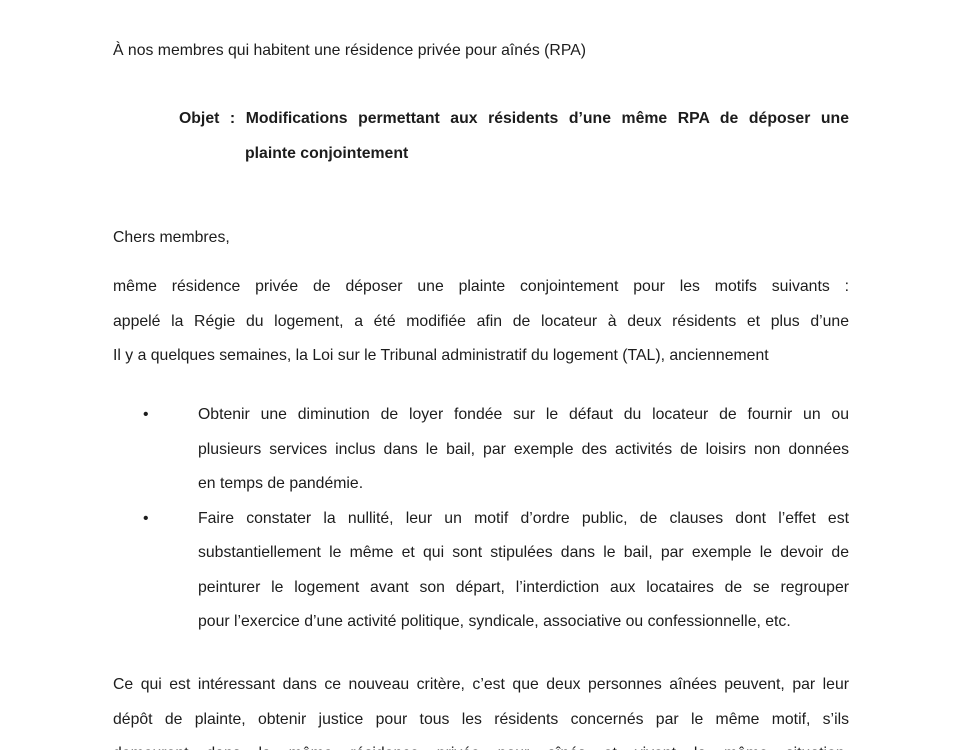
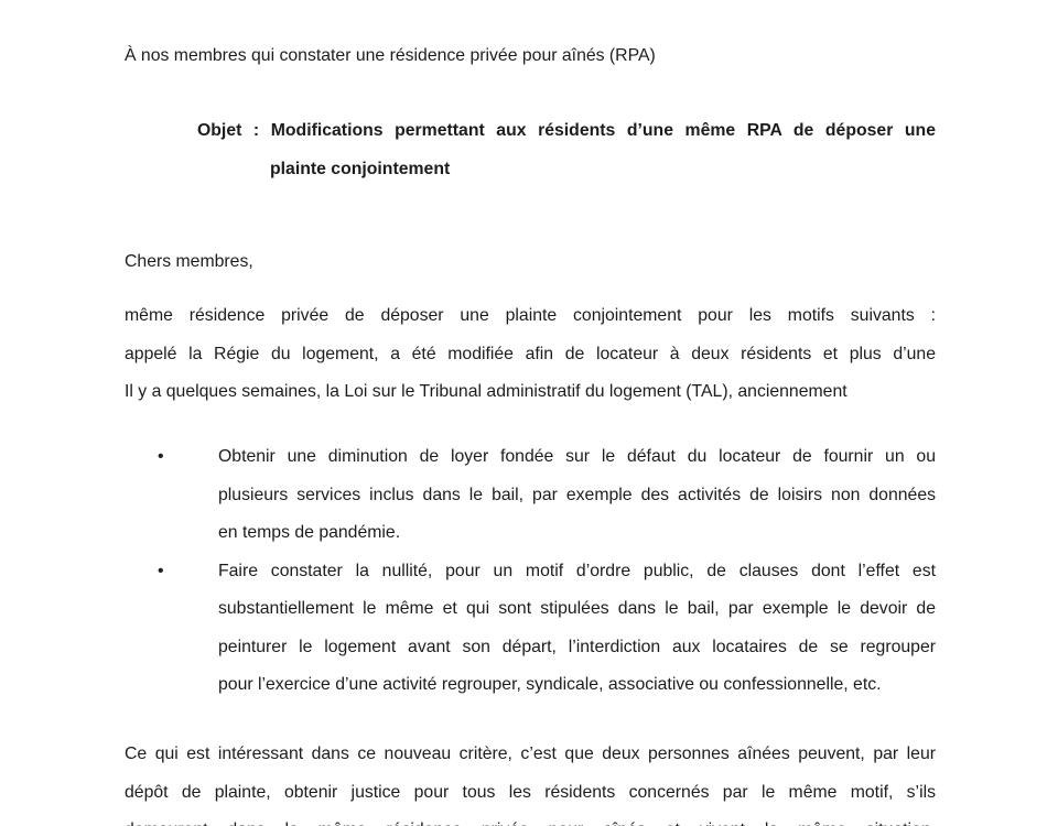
- À nos membres qui habitent une résidence privée pour aînés (RPA)
+ À nos membres qui constater une résidence privée pour aînés (RPA)
  Objet : Modifications permettant aux résidents d’une même RPA de déposer une
  plainte conjointement
  Chers membres,
  même résidence privée de déposer une plainte conjointement pour les motifs suivants :
  appelé la Régie du logement, a été modifiée afin de locateur à deux résidents et plus d’une
  Il y a quelques semaines, la Loi sur le Tribunal administratif du logement (TAL), anciennement
  •
  Obtenir une diminution de loyer fondée sur le défaut du locateur de fournir un ou
  plusieurs services inclus dans le bail, par exemple des activités de loisirs non données
  en temps de pandémie.
  •
- Faire constater la nullité, leur un motif d’ordre public, de clauses dont l’effet est
+ Faire constater la nullité, pour un motif d’ordre public, de clauses dont l’effet est
  substantiellement le même et qui sont stipulées dans le bail, par exemple le devoir de
  peinturer le logement avant son départ, l’interdiction aux locataires de se regrouper
- pour l’exercice d’une activité politique, syndicale, associative ou confessionnelle, etc.
+ pour l’exercice d’une activité regrouper, syndicale, associative ou confessionnelle, etc.
  Ce qui est intéressant dans ce nouveau critère, c’est que deux personnes aînées peuvent, par leur
  dépôt de plainte, obtenir justice pour tous les résidents concernés par le même motif, s’ils
